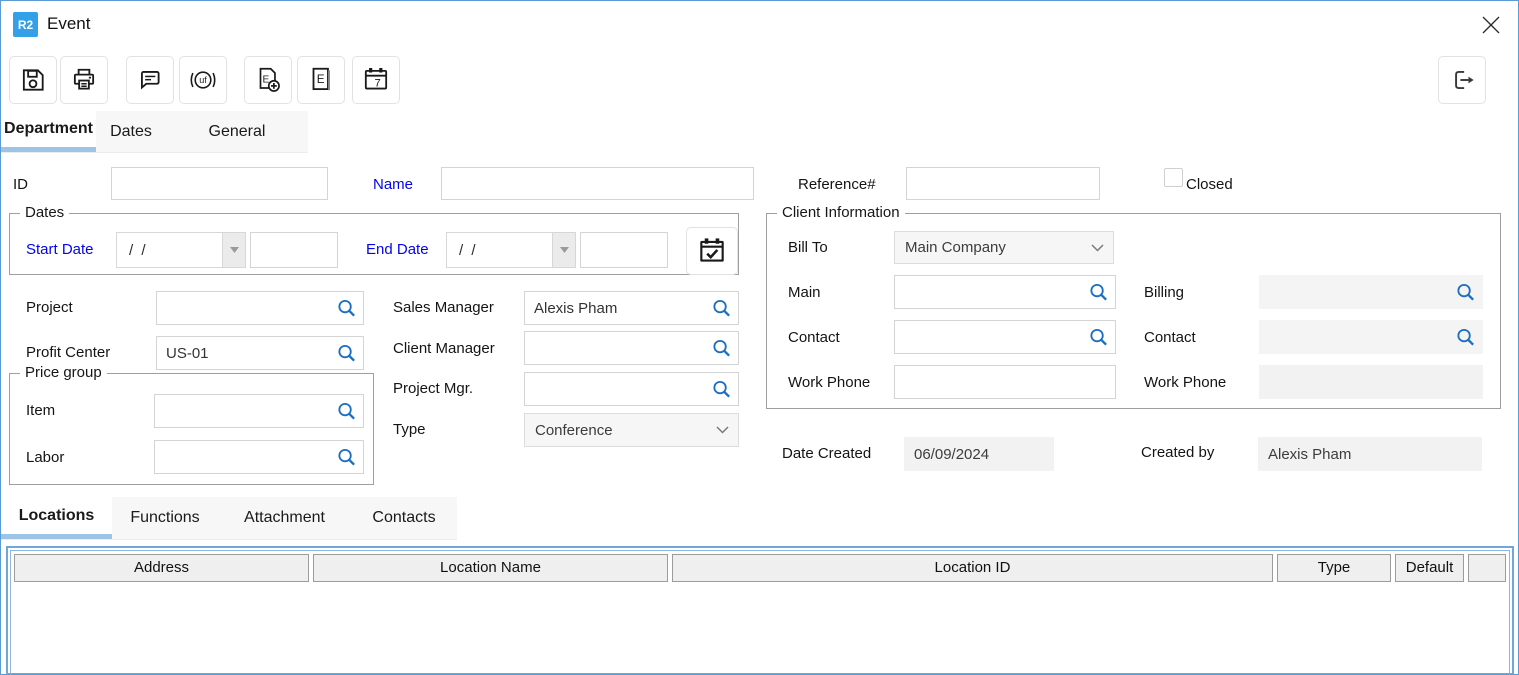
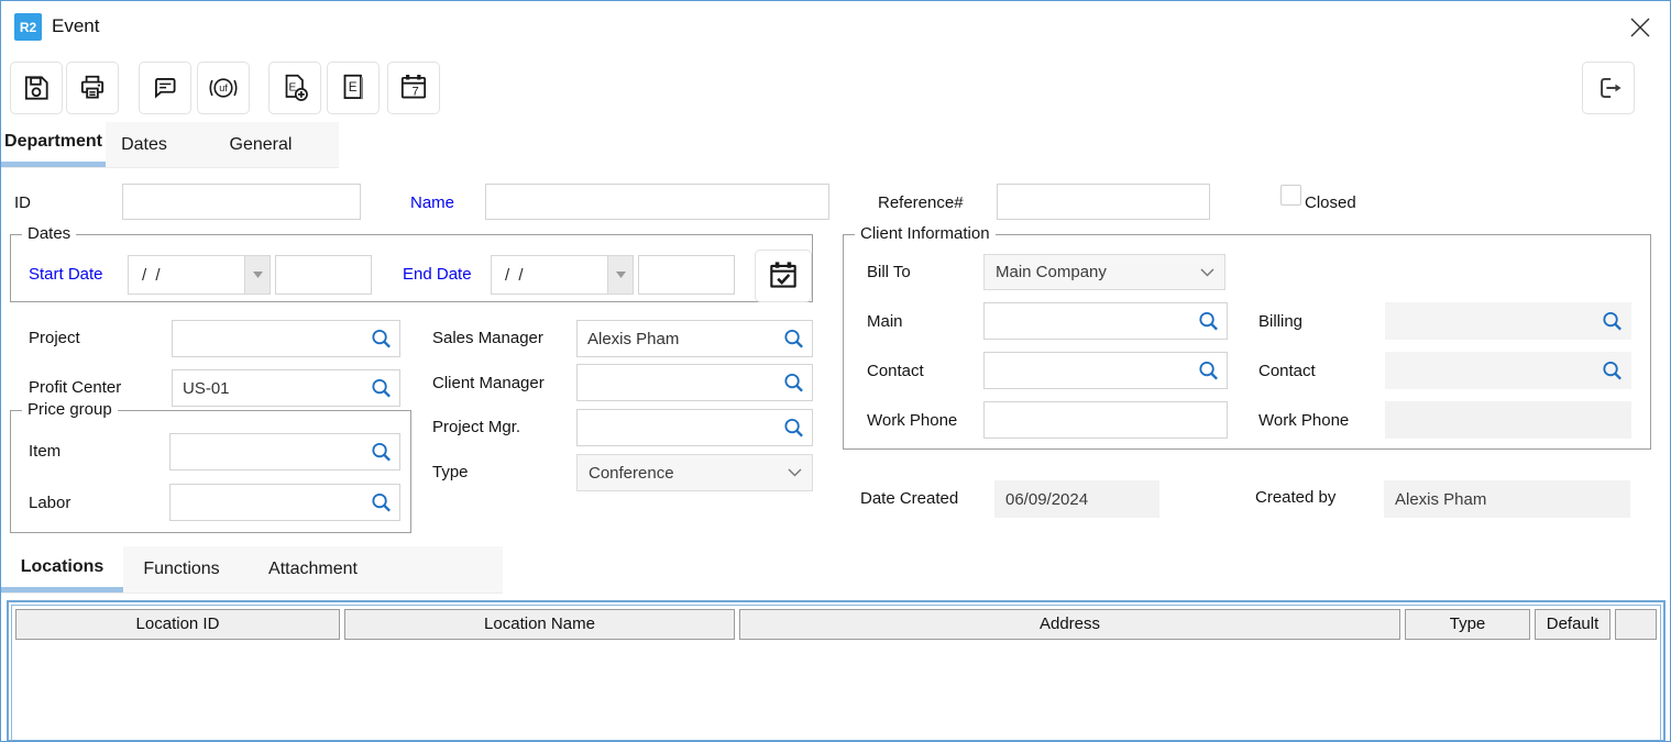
  R2
  Event
  uf
  E
  E
  7
  Department
  Dates
  General
  ID
  Name
  Reference#
  Closed
  Dates
  Start Date
  / /
  End Date
  / /
  Project
  Profit Center
  US-01
  Price group
  Item
  Labor
  Sales Manager
  Alexis Pham
  Client Manager
  Project Mgr.
  Type
  Conference
  Client Information
  Bill To
  Main Company
  Main
  Billing
  Contact
  Contact
  Work Phone
  Work Phone
  Date Created
  06/09/2024
  Created by
  Alexis Pham
  Locations
  Functions
  Attachment
- Contacts
- Address
+ Location ID
  Location Name
- Location ID
+ Address
  Type
  Default
